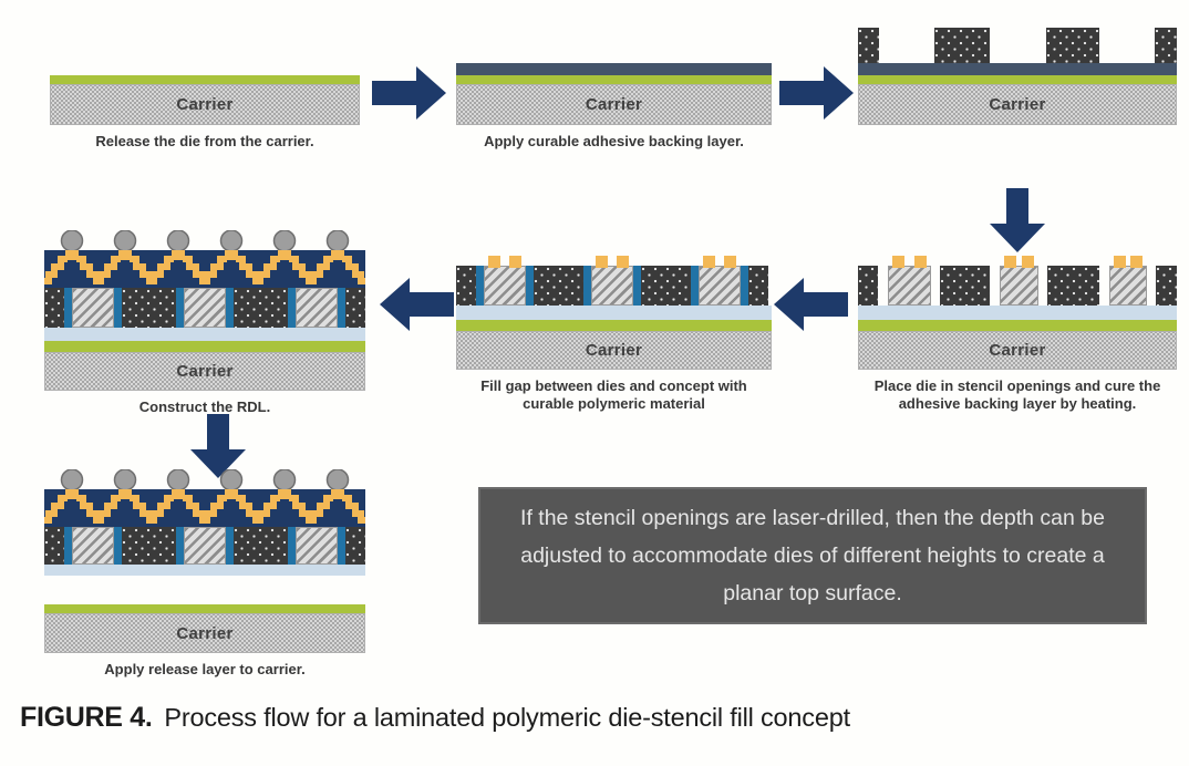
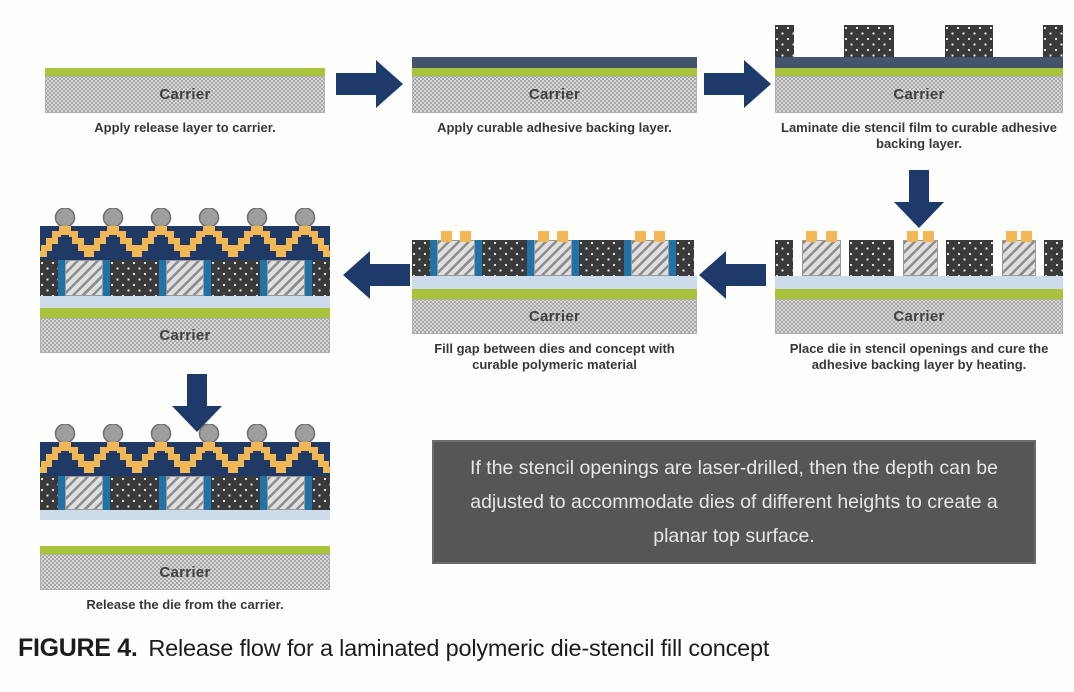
  Carrier
- Release the die from the carrier.
+ Apply release layer to carrier.
  Carrier
  Apply curable adhesive backing layer.
  Carrier
+ Laminate die stencil film to curable adhesive backing layer.
  Carrier
  Place die in stencil openings and cure the adhesive backing layer by heating.
  Carrier
  Fill gap between dies and concept with curable polymeric material
  Carrier
- Construct the RDL.
  Carrier
- Apply release layer to carrier.
+ Release the die from the carrier.
  If the stencil openings are laser-drilled, then the depth can be adjusted to accommodate dies of different heights to create a planar top surface.
- FIGURE 4. Process flow for a laminated polymeric die-stencil fill concept
+ FIGURE 4. Release flow for a laminated polymeric die-stencil fill concept
